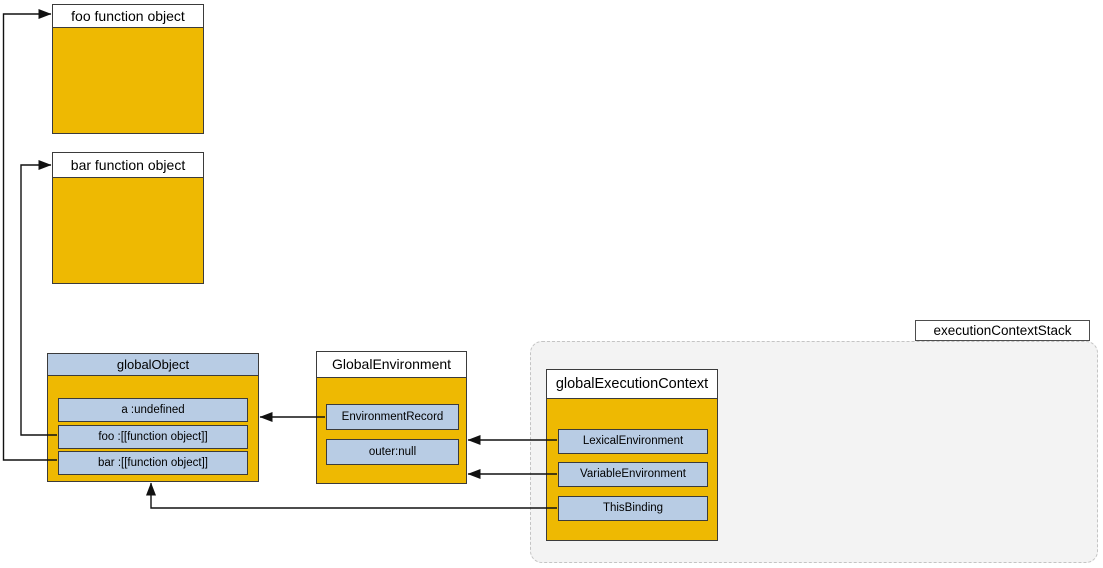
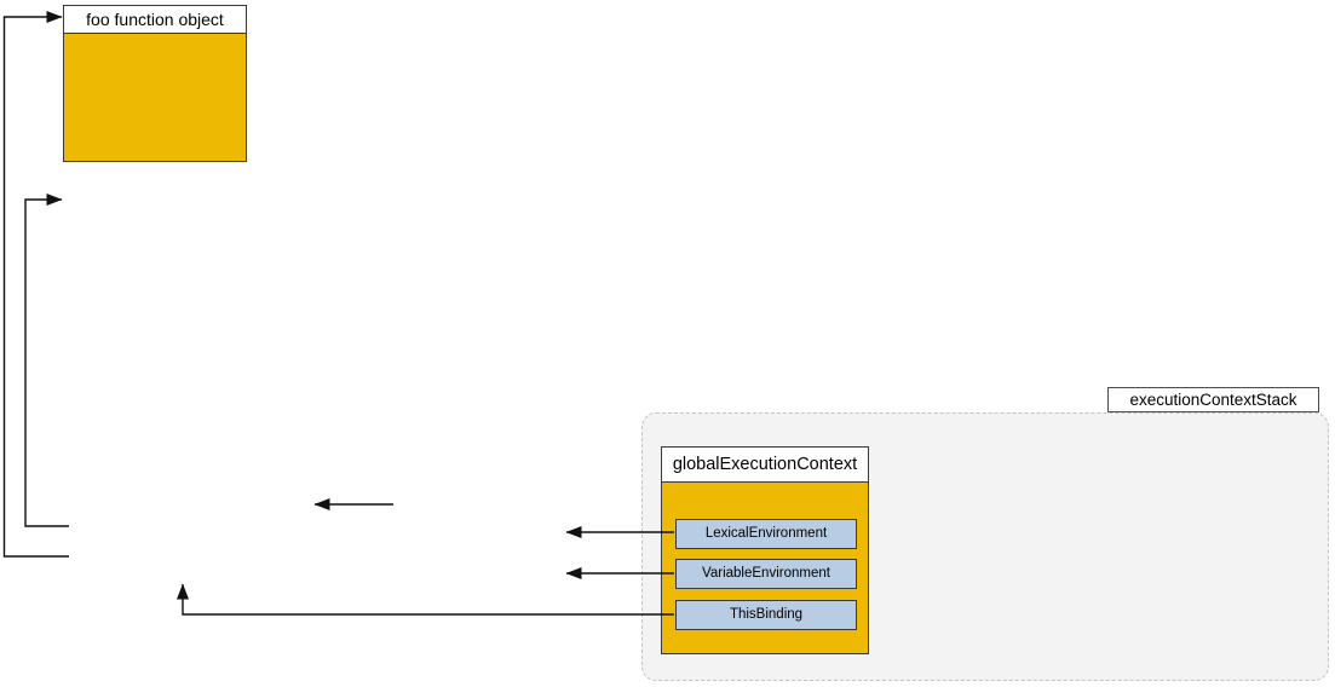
  executionContextStack
  foo function object
- bar function object
- globalObject
- a :undefined
- foo :[[function object]]
- bar :[[function object]]
- GlobalEnvironment
- EnvironmentRecord
- outer:null
  globalExecutionContext
  LexicalEnvironment
  VariableEnvironment
  ThisBinding
